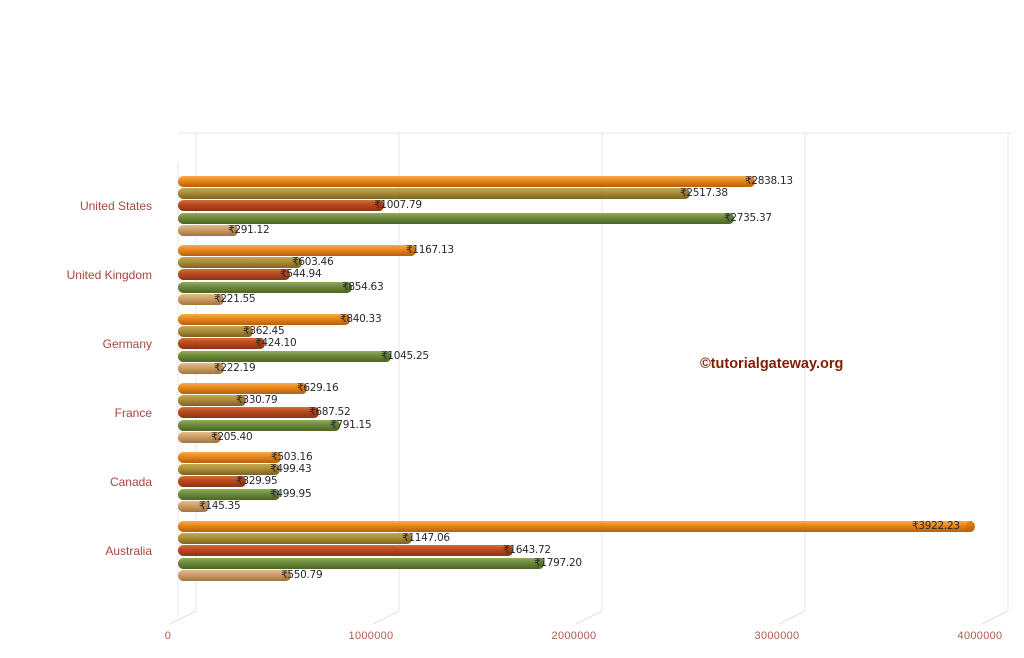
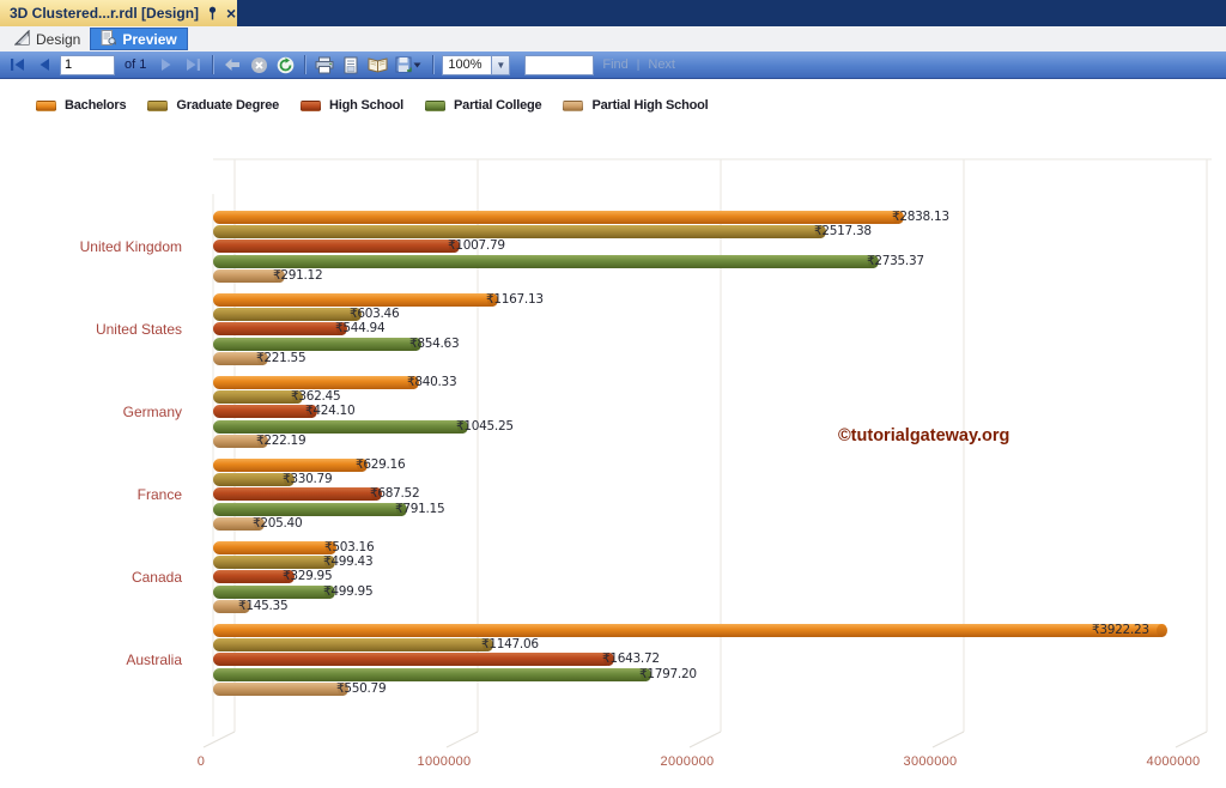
+ 3D Clustered...r.rdl [Design]
+ ×
+ Design
+ Preview
+ 1
+ of 1
+ 100%
+ ▼
+ Find
+ |
+ Next
+ Bachelors
+ Graduate Degree
+ High School
+ Partial College
+ Partial High School
  0
  1000000
  2000000
  3000000
  4000000
- United States
+ United Kingdom
  ₹2838.13
  ₹2517.38
  ₹1007.79
  ₹2735.37
  ₹291.12
- United Kingdom
+ United States
  ₹1167.13
  ₹603.46
  ₹544.94
  ₹854.63
  ₹221.55
  Germany
  ₹840.33
  ₹362.45
  ₹424.10
  ₹1045.25
  ₹222.19
  France
  ₹629.16
  ₹330.79
  ₹687.52
  ₹791.15
  ₹205.40
  Canada
  ₹503.16
  ₹499.43
  ₹329.95
  ₹499.95
  ₹145.35
  Australia
  ₹3922.23
  ₹1147.06
  ₹1643.72
  ₹1797.20
  ₹550.79
  ©tutorialgateway.org
